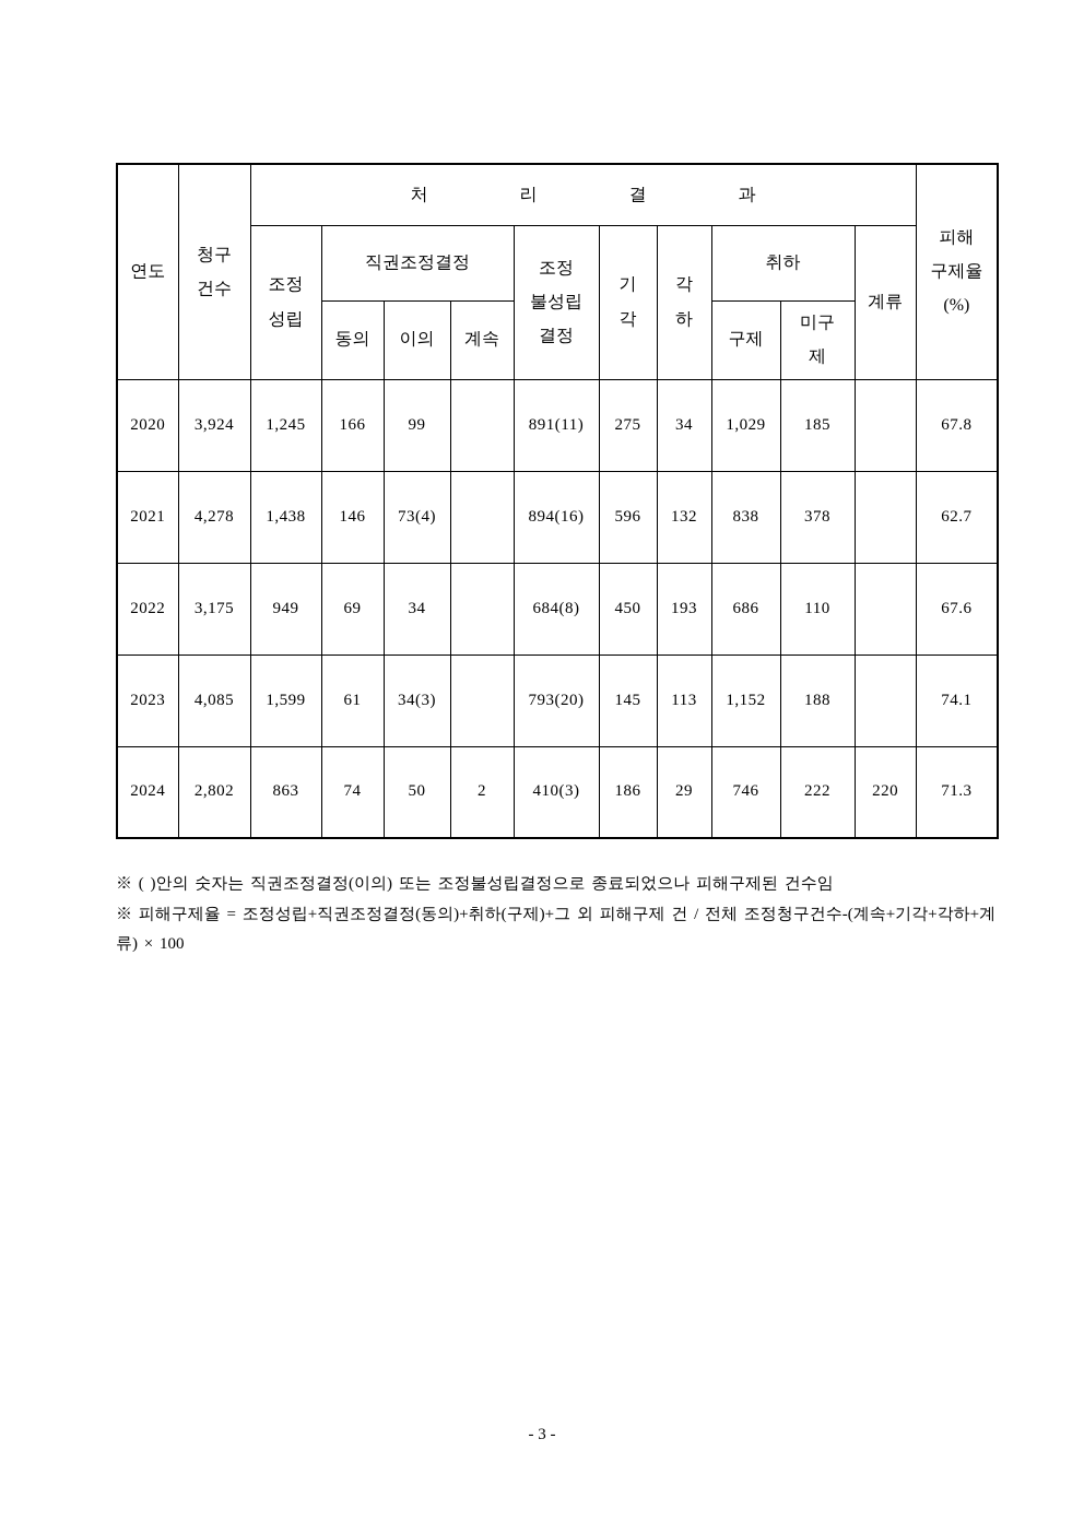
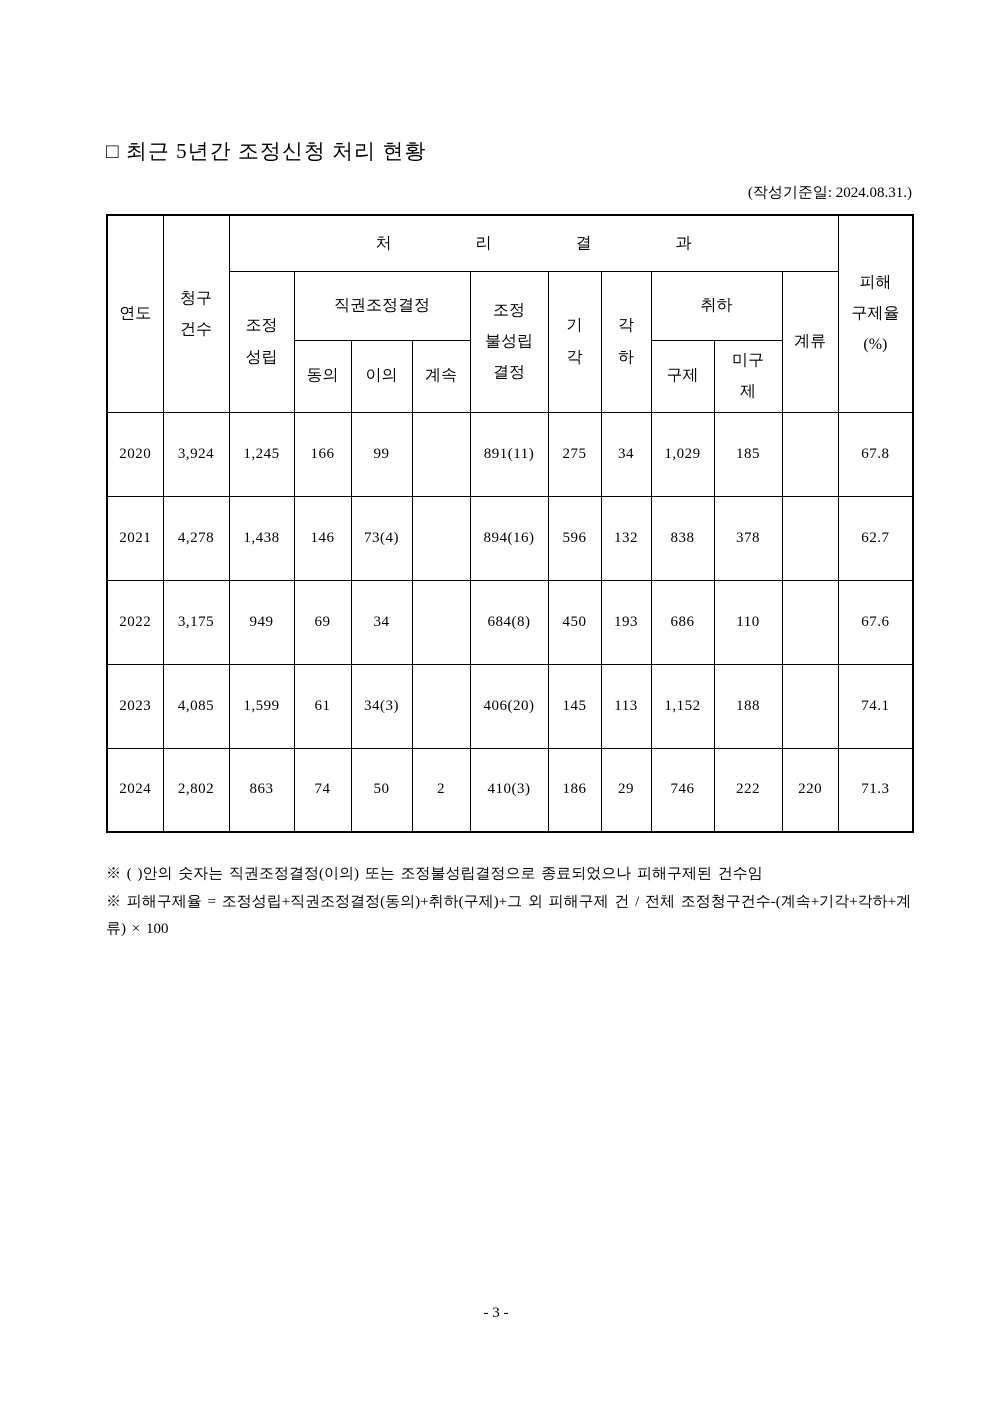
+ □ 최근 5년간 조정신청 처리 현황
+ (작성기준일: 2024.08.31.)
  연도	청구 건수	처 리 결 과	피해 구제율 (%)
  조정 성립	직권조정결정	조정 불성립 결정	기 각	각 하	취하	계류
  동의	이의	계속	구제	미구 제
  2020	3,924	1,245	166	99		891(11)	275	34	1,029	185		67.8
  2021	4,278	1,438	146	73(4)		894(16)	596	132	838	378		62.7
  2022	3,175	949	69	34		684(8)	450	193	686	110		67.6
- 2023	4,085	1,599	61	34(3)		793(20)	145	113	1,152	188		74.1
+ 2023	4,085	1,599	61	34(3)		406(20)	145	113	1,152	188		74.1
  2024	2,802	863	74	50	2	410(3)	186	29	746	222	220	71.3
  ※ ( )안의 숫자는 직권조정결정(이의) 또는 조정불성립결정으로 종료되었으나 피해구제된 건수임
  ※ 피해구제율 = 조정성립+직권조정결정(동의)+취하(구제)+그 외 피해구제 건 / 전체 조정청구건수-(계속+기각+각하+계류) × 100
  - 3 -
